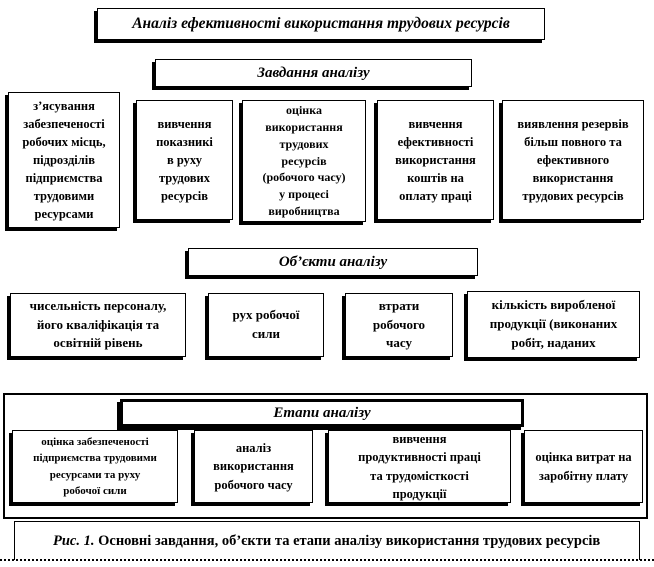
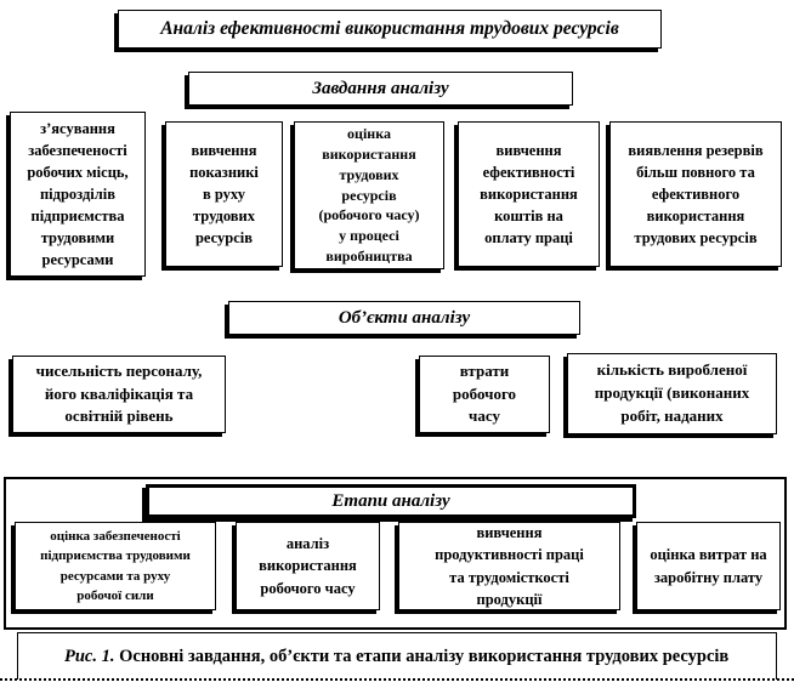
  Аналіз ефективності використання трудових ресурсів
  Завдання аналізу
  з’ясування
  забезпеченості
  робочих місць,
  підрозділів
  підприємства
  трудовими
  ресурсами
  вивчення
  показникі
  в руху
  трудових
  ресурсів
  оцінка
  використання
  трудових
  ресурсів
  (робочого часу)
  у процесі
  виробництва
  вивчення
  ефективності
  використання
  коштів на
  оплату праці
  виявлення резервів
  більш повного та
  ефективного
  використання
  трудових ресурсів
  Об’єкти аналізу
  чисельність персоналу,
  його кваліфікація та
  освітній рівень
- рух робочої
- сили
  втрати
  робочого
  часу
  кількість виробленої
  продукції (виконаних
  робіт, наданих
  Етапи аналізу
  оцінка забезпеченості
  підприємства трудовими
  ресурсами та руху
  робочої сили
  аналіз
  використання
  робочого часу
  вивчення
  продуктивності праці
  та трудомісткості
  продукції
  оцінка витрат на
  заробітну плату
  Рис. 1.
  Основні завдання, об’єкти та етапи аналізу використання трудових ресурсів
